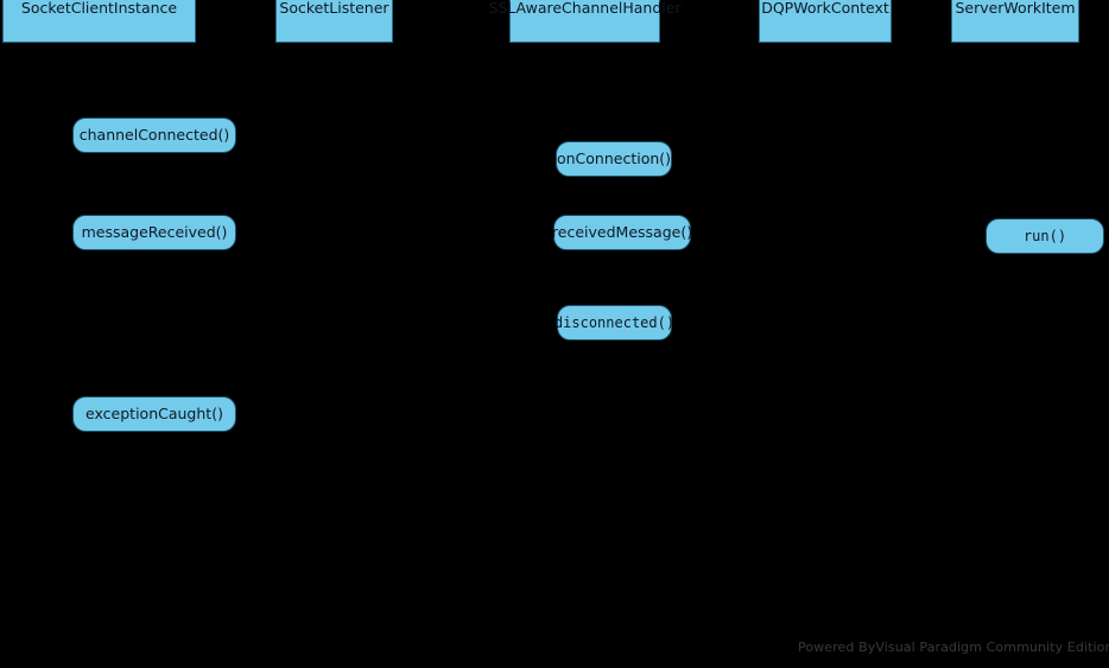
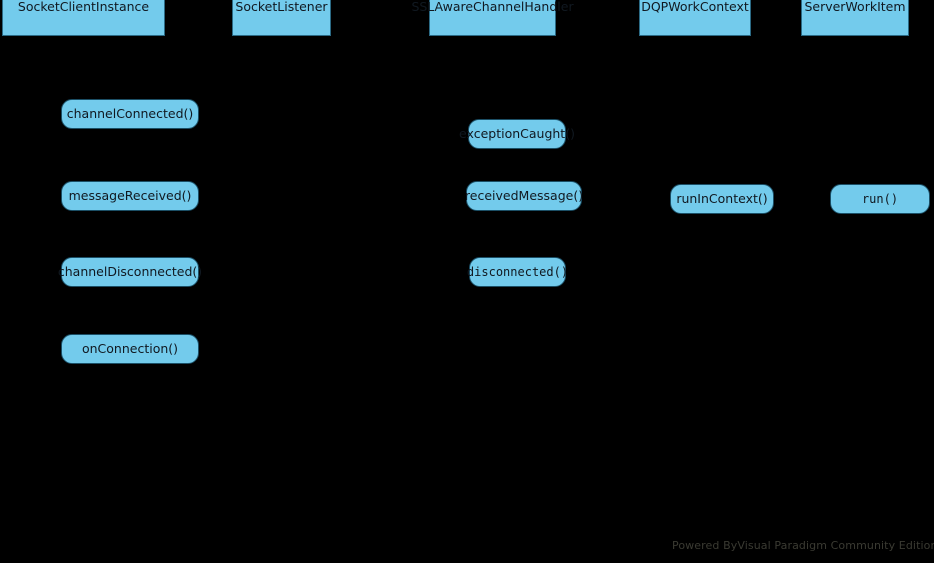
  SocketClientInstance
  SocketListener
  SSLAwareChannelHandler
  DQPWorkContext
  ServerWorkItem
  channelConnected()
- onConnection()
+ exceptionCaught()
  messageReceived()
  receivedMessage()
+ runInContext()
  run()
+ channelDisconnected()
  disconnected()
- exceptionCaught()
+ onConnection()
  Powered By
  Visual Paradigm Community Editio
